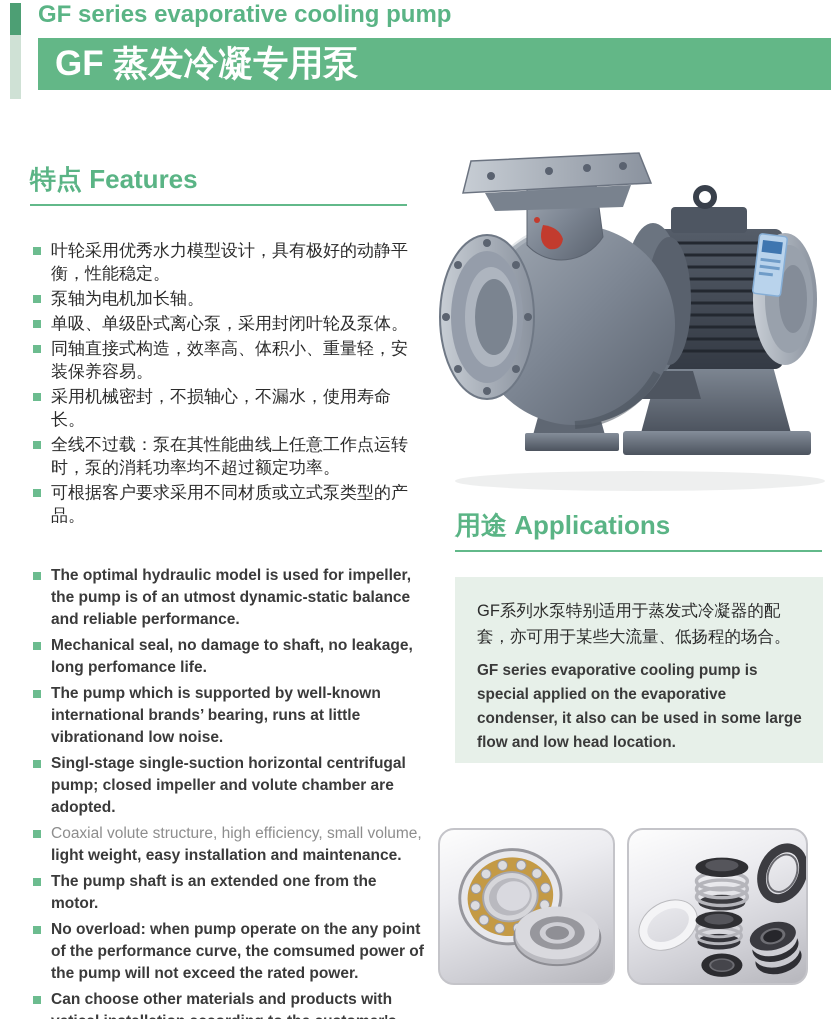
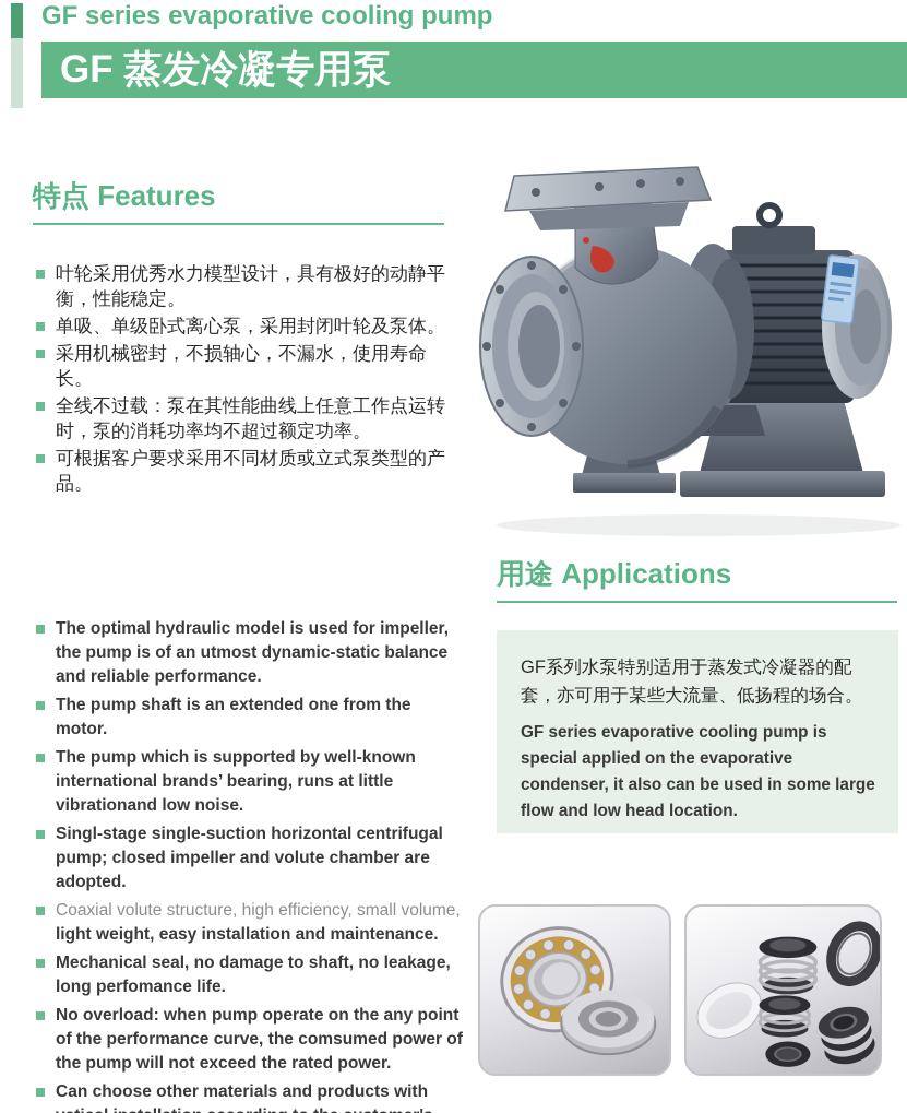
  GF series evaporative cooling pump
  GF 蒸发冷凝专用泵
  特点 Features
  叶轮采用优秀水力模型设计，具有极好的动静平衡，性能稳定。
- 泵轴为电机加长轴。
  单吸、单级卧式离心泵，采用封闭叶轮及泵体。
- 同轴直接式构造，效率高、体积小、重量轻，安装保养容易。
  采用机械密封，不损轴心，不漏水，使用寿命长。
  全线不过载：泵在其性能曲线上任意工作点运转时，泵的消耗功率均不超过额定功率。
  可根据客户要求采用不同材质或立式泵类型的产品。
  The optimal hydraulic model is used for impeller, the pump is of an utmost dynamic-static balance and reliable performance.
- Mechanical seal, no damage to shaft, no leakage, long perfomance life.
+ The pump shaft is an extended one from the motor.
  The pump which is supported by well-known international brands’ bearing, runs at little vibrationand low noise.
  Singl-stage single-suction horizontal centrifugal pump; closed impeller and volute chamber are adopted.
  Coaxial volute structure, high efficiency, small volume, light weight, easy installation and maintenance.
- The pump shaft is an extended one from the motor.
+ Mechanical seal, no damage to shaft, no leakage, long perfomance life.
  No overload: when pump operate on the any point of the performance curve, the comsumed power of the pump will not exceed the rated power.
  用途 Applications
  GF系列水泵特别适用于蒸发式冷凝器的配套，亦可用于某些大流量、低扬程的场合。
  GF series evaporative cooling pump is special applied on the evaporative condenser, it also can be used in some large flow and low head location.
